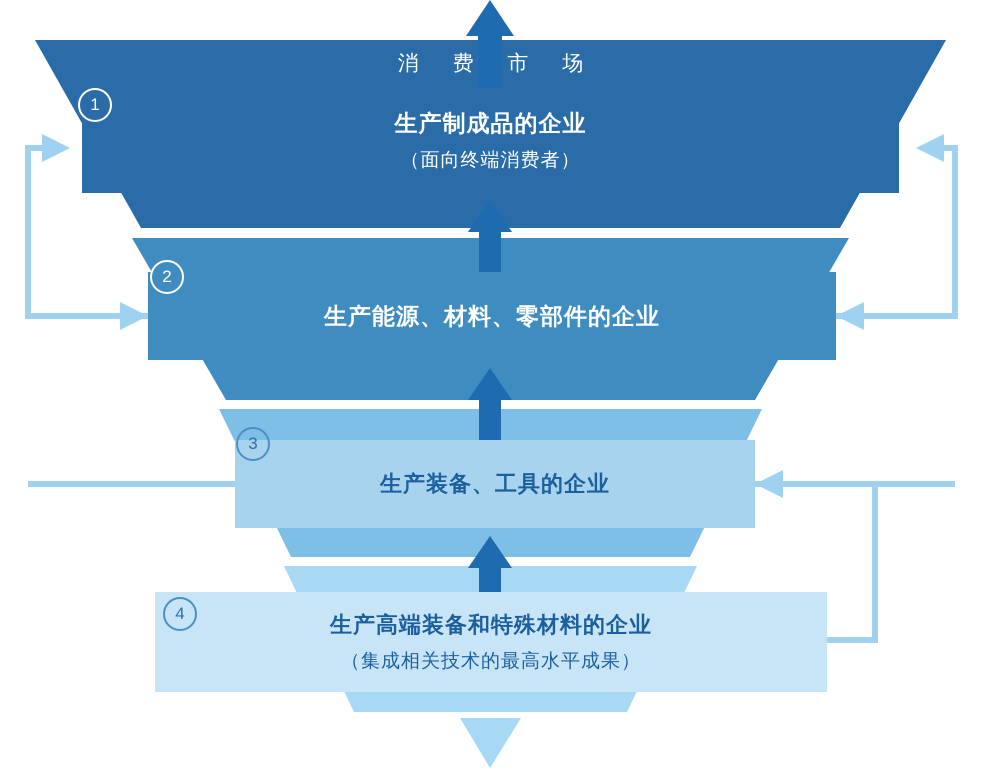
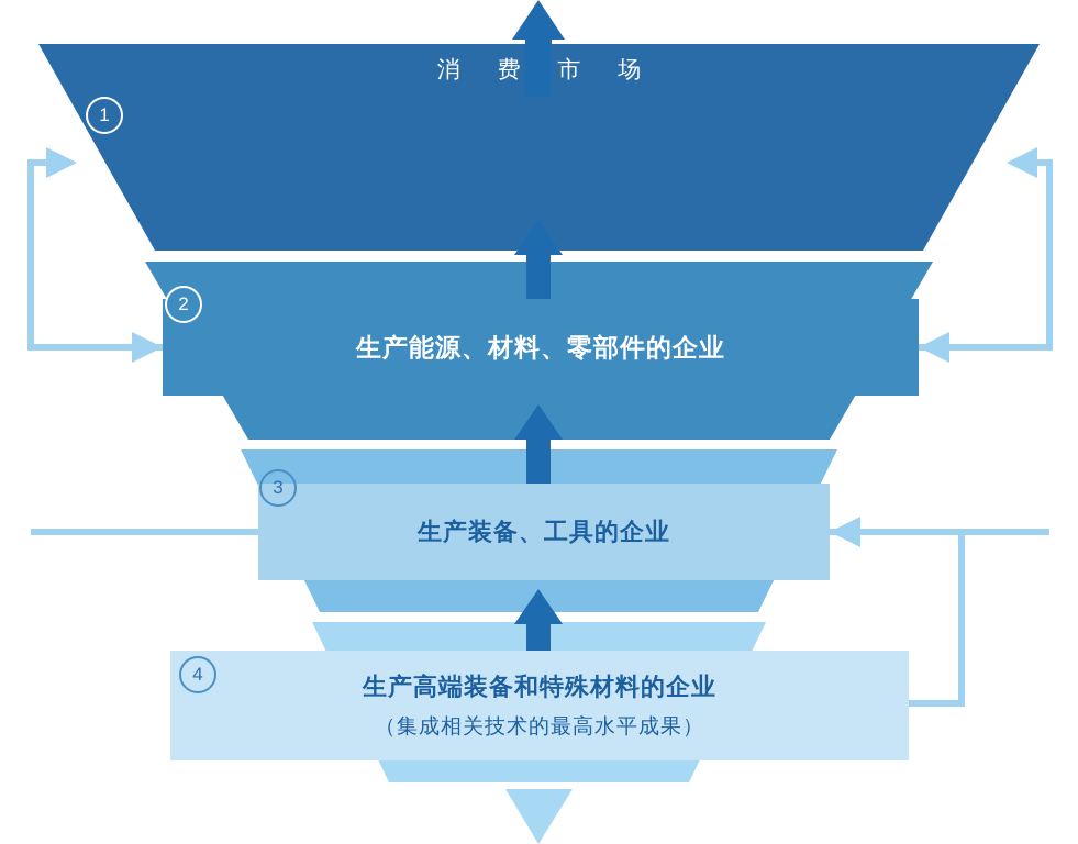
  消 费 市 场
  1
- 生产制成品的企业
- （面向终端消费者）
  2
  生产能源、材料、零部件的企业
  3
  生产装备、工具的企业
  4
  生产高端装备和特殊材料的企业
  （集成相关技术的最高水平成果）
